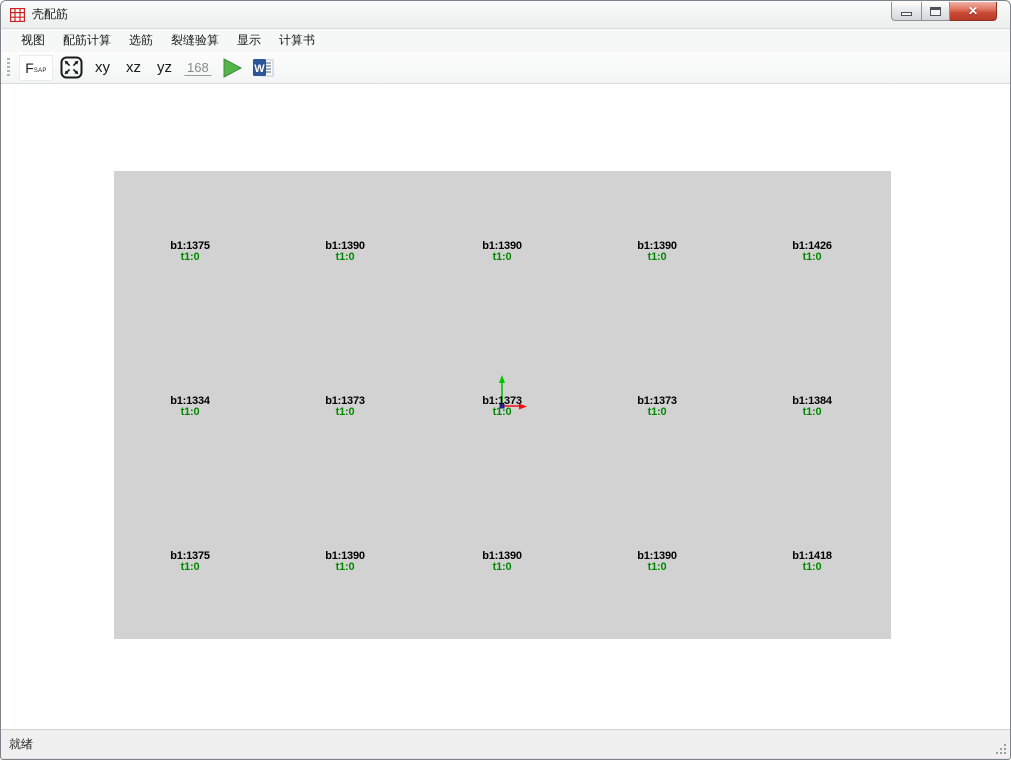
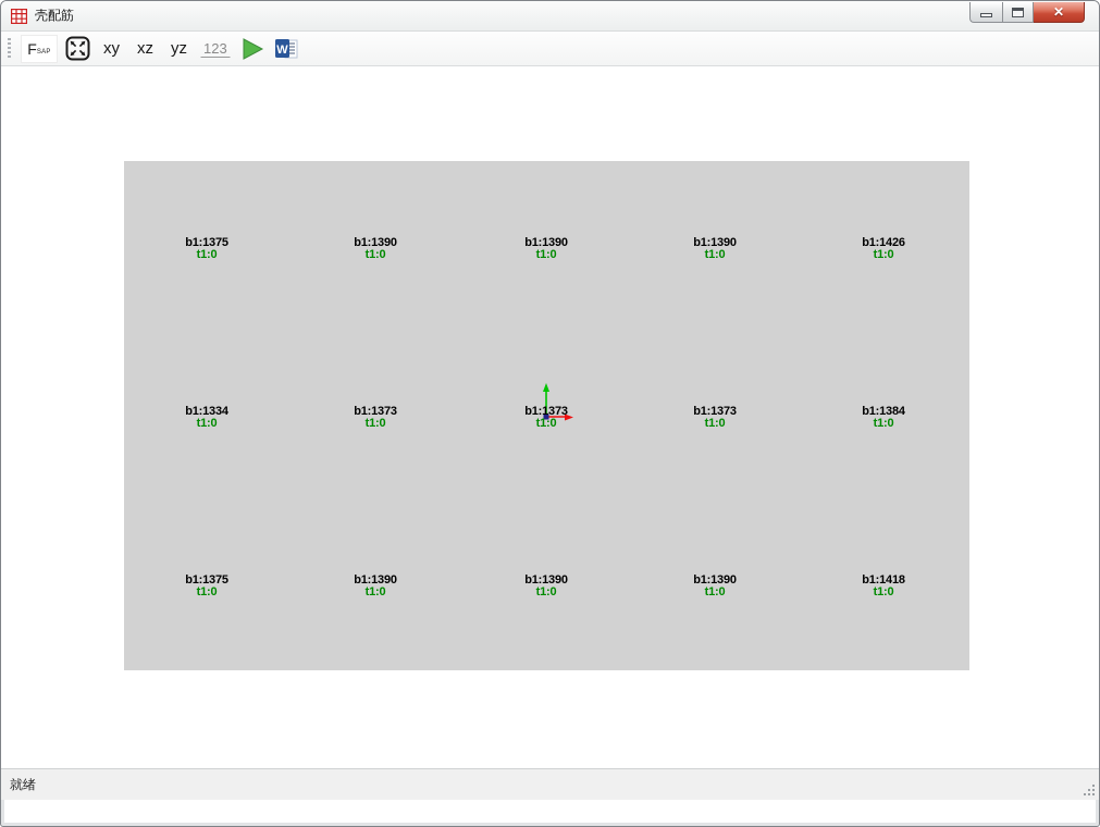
  壳配筋
  ✕
- 视图
- 配筋计算
- 选筋
- 裂缝验算
- 显示
- 计算书
  F
  xy
  xz
  yz
- 168
+ 123
  W
  b1:1375
  t1:0
  b1:1390
  t1:0
  b1:1390
  t1:0
  b1:1390
  t1:0
  b1:1426
  t1:0
  b1:1334
  t1:0
  b1:1373
  t1:0
  b1:1373
  t1:0
  b1:1373
  t1:0
  b1:1384
  t1:0
  b1:1375
  t1:0
  b1:1390
  t1:0
  b1:1390
  t1:0
  b1:1390
  t1:0
  b1:1418
  t1:0
  就绪
